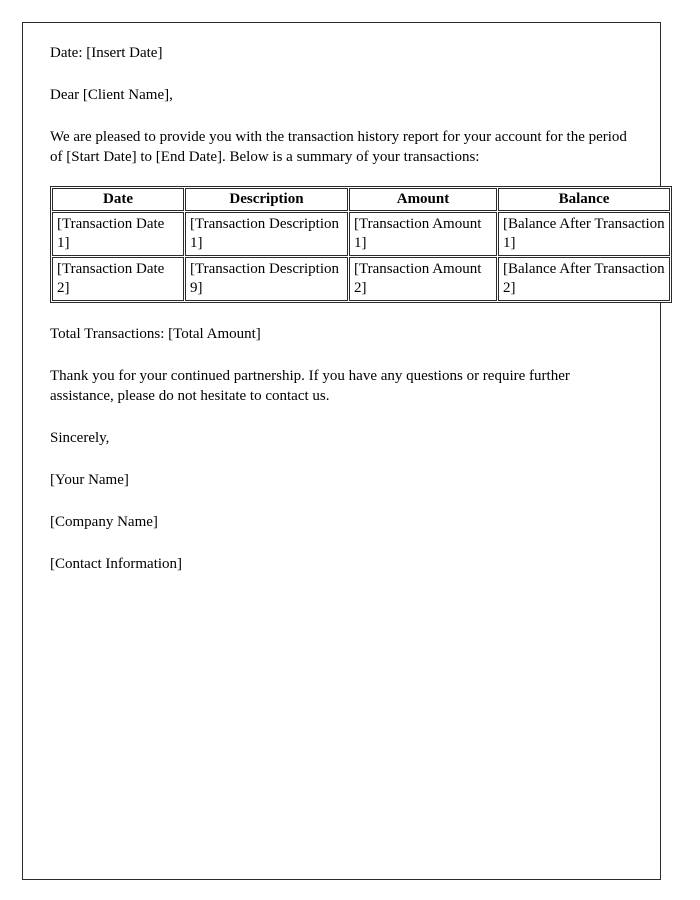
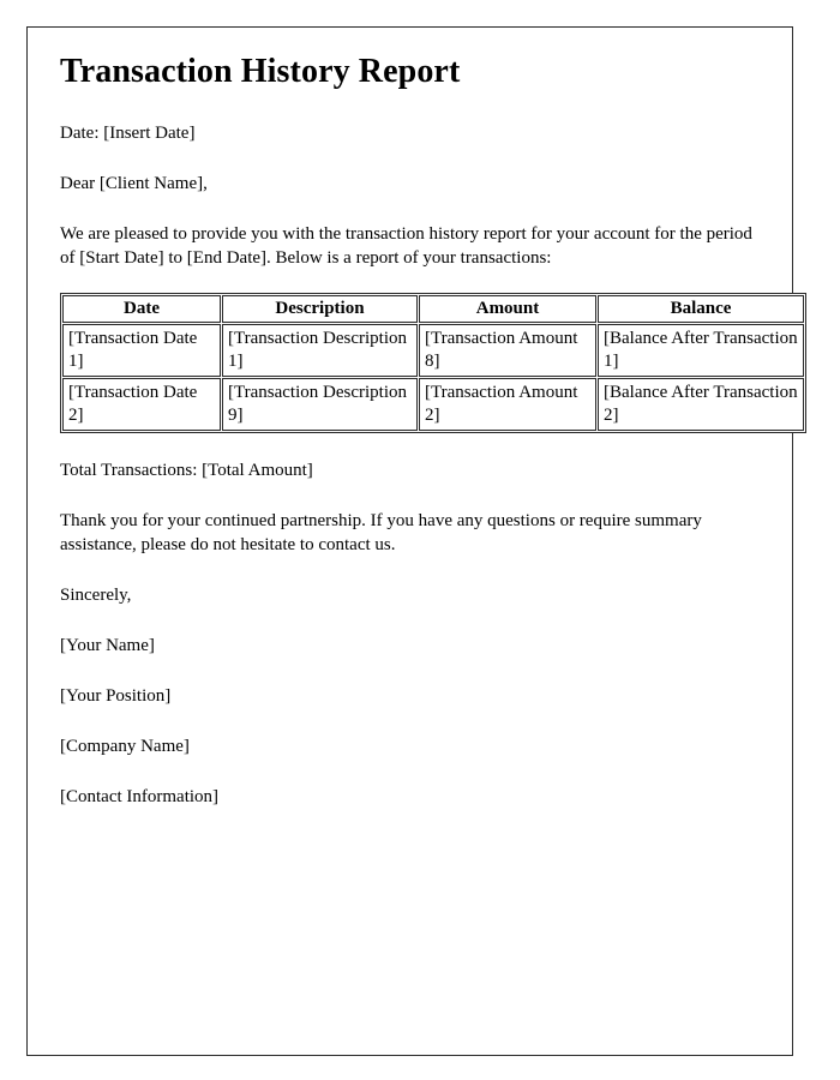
+ Transaction History Report
  Date: [Insert Date]
  Dear [Client Name],
- We are pleased to provide you with the transaction history report for your account for the period of [Start Date] to [End Date]. Below is a summary of your transactions:
+ We are pleased to provide you with the transaction history report for your account for the period of [Start Date] to [End Date]. Below is a report of your transactions:
  Date	Description	Amount	Balance
- [Transaction Date 1]	[Transaction Description 1]	[Transaction Amount 1]	[Balance After Transaction 1]
+ [Transaction Date 1]	[Transaction Description 1]	[Transaction Amount 8]	[Balance After Transaction 1]
  [Transaction Date 2]	[Transaction Description 9]	[Transaction Amount 2]	[Balance After Transaction 2]
  Total Transactions: [Total Amount]
- Thank you for your continued partnership. If you have any questions or require further assistance, please do not hesitate to contact us.
+ Thank you for your continued partnership. If you have any questions or require summary assistance, please do not hesitate to contact us.
  Sincerely,
  [Your Name]
+ [Your Position]
  [Company Name]
  [Contact Information]
